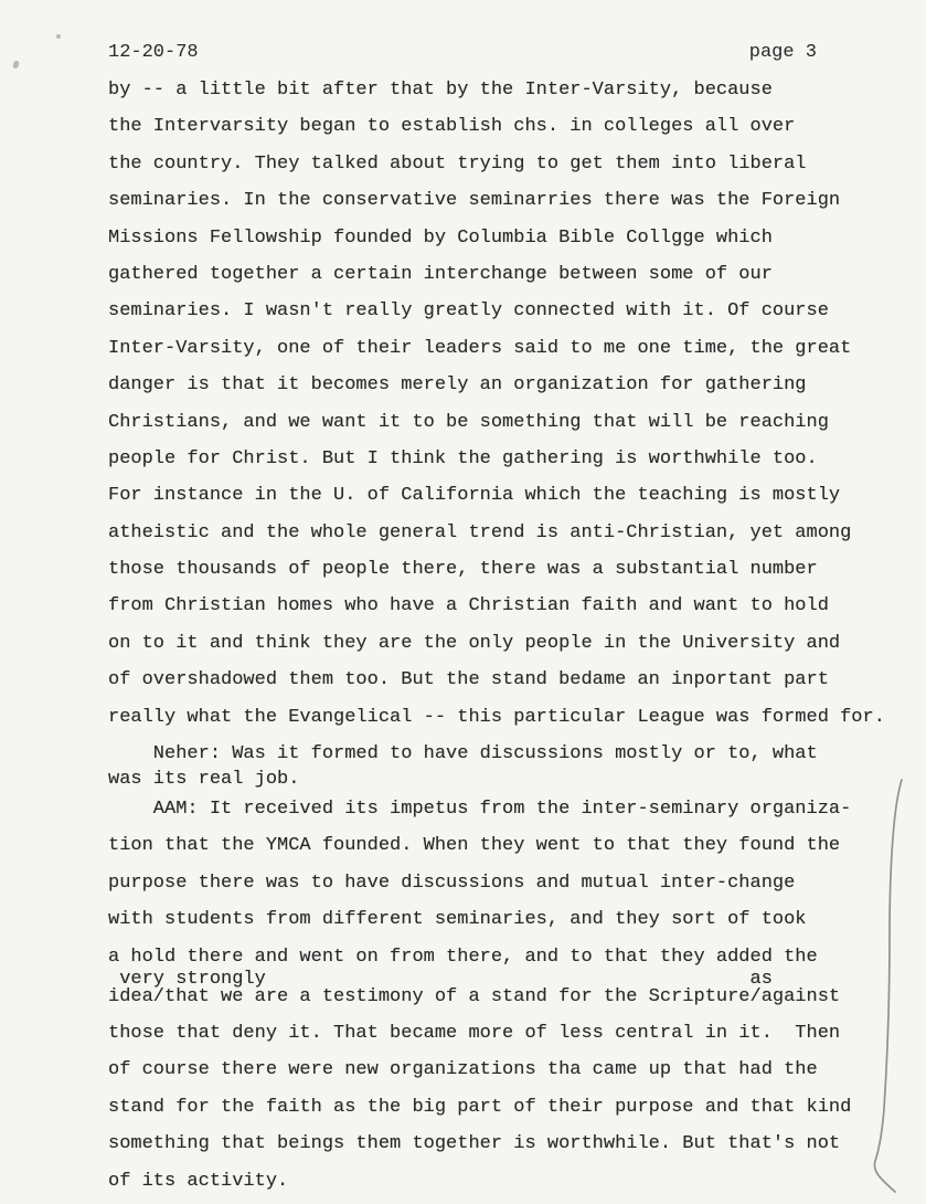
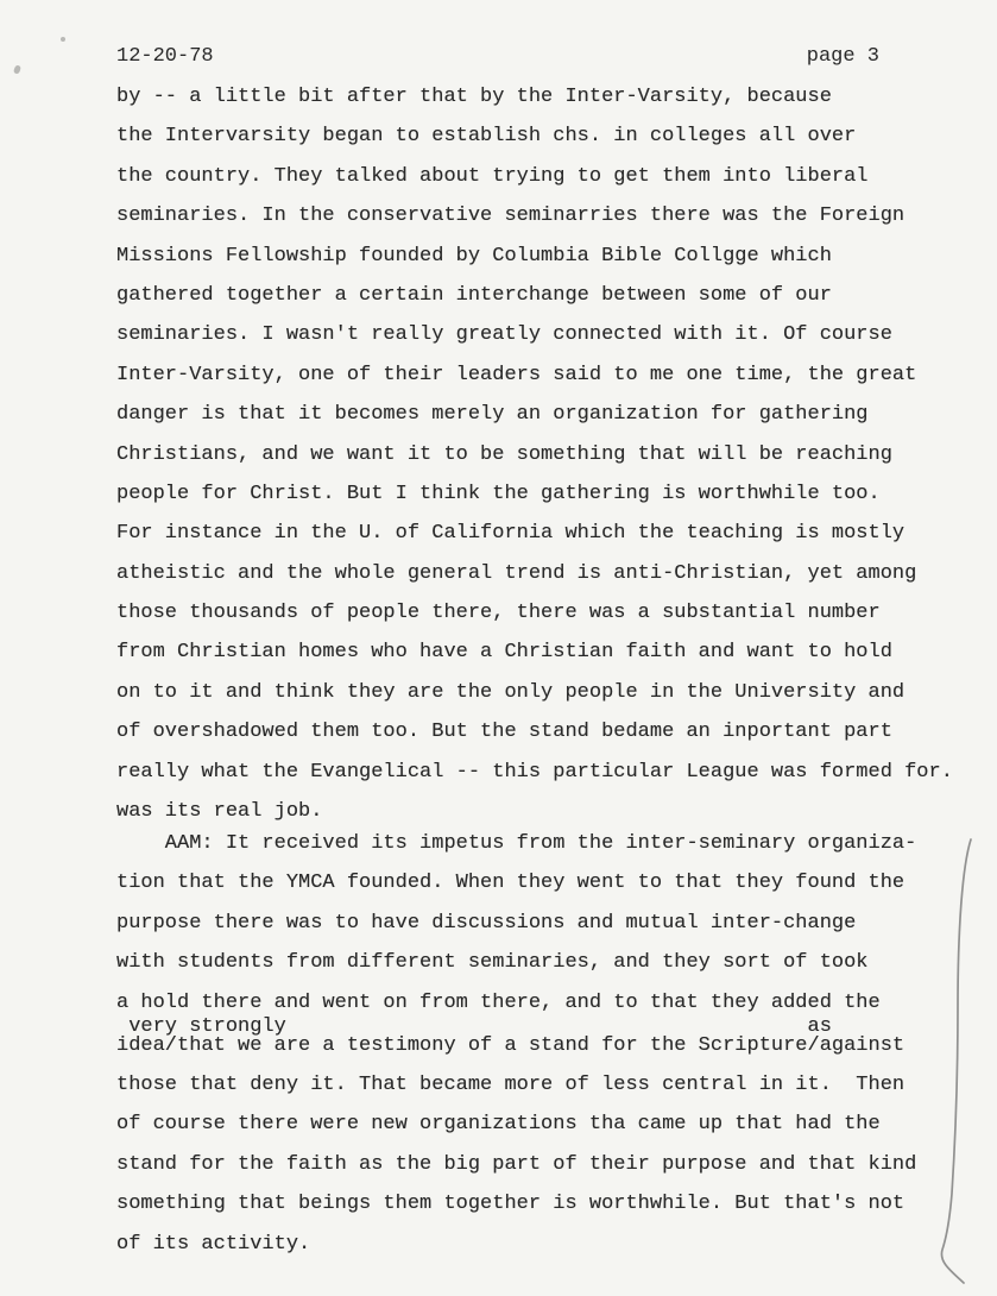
  12-20-78
  page 3
  by -- a little bit after that by the Inter-Varsity, because
  the Intervarsity began to establish chs. in colleges all over
  the country. They talked about trying to get them into liberal
  seminaries. In the conservative seminarries there was the Foreign
  Missions Fellowship founded by Columbia Bible Collgge which
  gathered together a certain interchange between some of our
  seminaries. I wasn't really greatly connected with it. Of course
  Inter-Varsity, one of their leaders said to me one time, the great
  danger is that it becomes merely an organization for gathering
  Christians, and we want it to be something that will be reaching
  people for Christ. But I think the gathering is worthwhile too.
  For instance in the U. of California which the teaching is mostly
  atheistic and the whole general trend is anti-Christian, yet among
  those thousands of people there, there was a substantial number
  from Christian homes who have a Christian faith and want to hold
  on to it and think they are the only people in the University and
  of overshadowed them too. But the stand bedame an inportant part
  really what the Evangelical -- this particular League was formed for.
- Neher: Was it formed to have discussions mostly or to, what
  was its real job.
  AAM: It received its impetus from the inter-seminary organiza-
  tion that the YMCA founded. When they went to that they found the
  purpose there was to have discussions and mutual inter-change
  with students from different seminaries, and they sort of took
  a hold there and went on from there, and to that they added the
  very strongly as
  idea/that we are a testimony of a stand for the Scripture/against
  those that deny it. That became more of less central in it. Then
  of course there were new organizations tha came up that had the
  stand for the faith as the big part of their purpose and that kind
  something that beings them together is worthwhile. But that's not
  of its activity.
